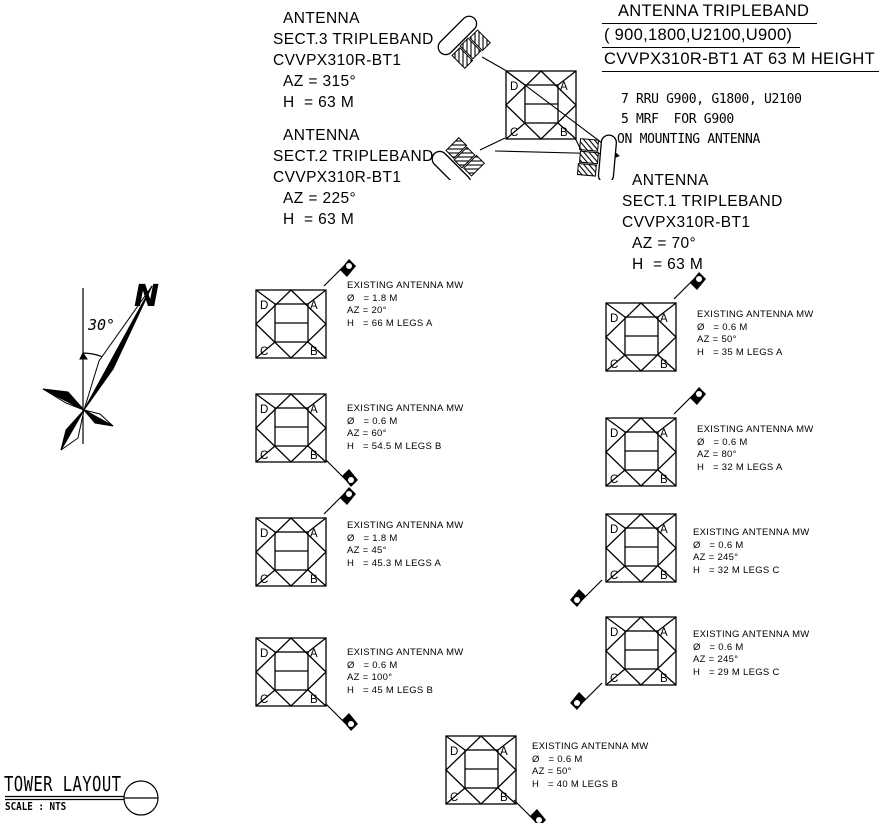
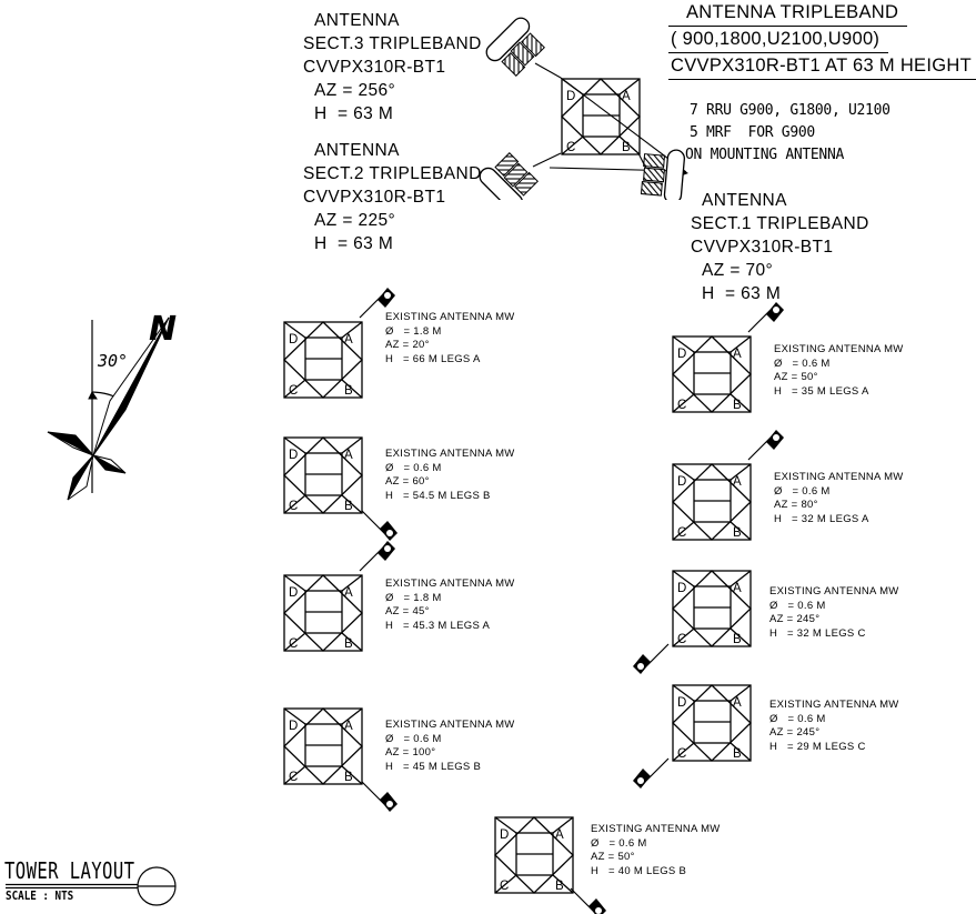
  ANTENNA
  SECT.3 TRIPLEBAND
  CVVPX310R-BT1
- AZ = 315°
+ AZ = 256°
  H = 63 M
  ANTENNA
  SECT.2 TRIPLEBAND
  CVVPX310R-BT1
  AZ = 225°
  H = 63 M
  ANTENNA
  SECT.1 TRIPLEBAND
  CVVPX310R-BT1
  AZ = 70°
  H = 63 M
  ANTENNA TRIPLEBAND
  ( 900,1800,U2100,U900)
  CVVPX310R-BT1 AT 63 M HEIGHT
  7 RRU G900, G1800, U2100
  5 MRF FOR G900
  ON MOUNTING ANTENNA
  D
  A
  C
  B
  30°
  N
  D
  A
  C
  B
  EXISTING ANTENNA MW
  Ø = 1.8 M
  AZ = 20°
  H = 66 M LEGS A
  D
  A
  C
  B
  EXISTING ANTENNA MW
  Ø = 0.6 M
  AZ = 60°
  H = 54.5 M LEGS B
  D
  A
  C
  B
  EXISTING ANTENNA MW
  Ø = 1.8 M
  AZ = 45°
  H = 45.3 M LEGS A
  D
  A
  C
  B
  EXISTING ANTENNA MW
  Ø = 0.6 M
  AZ = 100°
  H = 45 M LEGS B
  D
  A
  C
  B
  EXISTING ANTENNA MW
  Ø = 0.6 M
  AZ = 50°
  H = 35 M LEGS A
  D
  A
  C
  B
  EXISTING ANTENNA MW
  Ø = 0.6 M
  AZ = 80°
  H = 32 M LEGS A
  D
  A
  C
  B
  EXISTING ANTENNA MW
  Ø = 0.6 M
  AZ = 245°
  H = 32 M LEGS C
  D
  A
  C
  B
  EXISTING ANTENNA MW
  Ø = 0.6 M
  AZ = 245°
  H = 29 M LEGS C
  D
  A
  C
  B
  EXISTING ANTENNA MW
  Ø = 0.6 M
  AZ = 50°
  H = 40 M LEGS B
  TOWER LAYOUT
  SCALE : NTS
